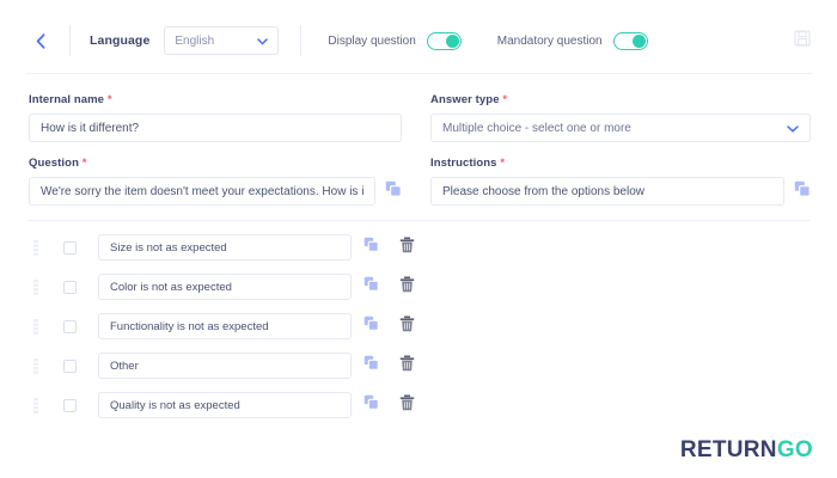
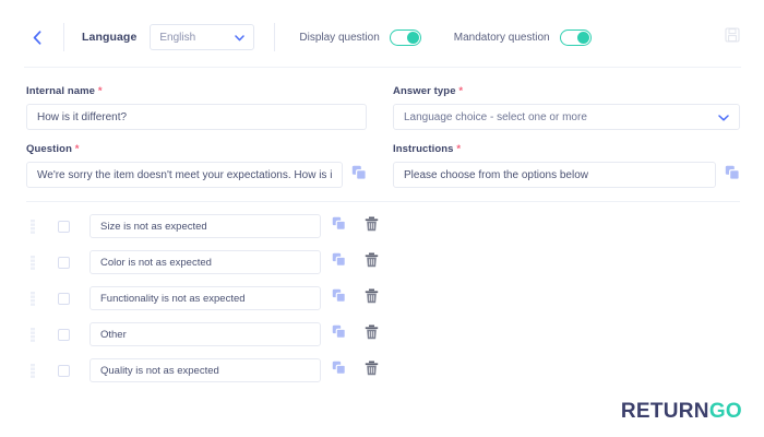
  Language
  English
  Display question
  Mandatory question
  Internal name *
  How is it different?
  Answer type *
- Multiple choice - select one or more
+ Language choice - select one or more
  Question *
  We're sorry the item doesn't meet your expectations. How is i
  Instructions *
  Please choose from the options below
  Size is not as expected
  Color is not as expected
  Functionality is not as expected
  Other
  Quality is not as expected
  RETURNGO
